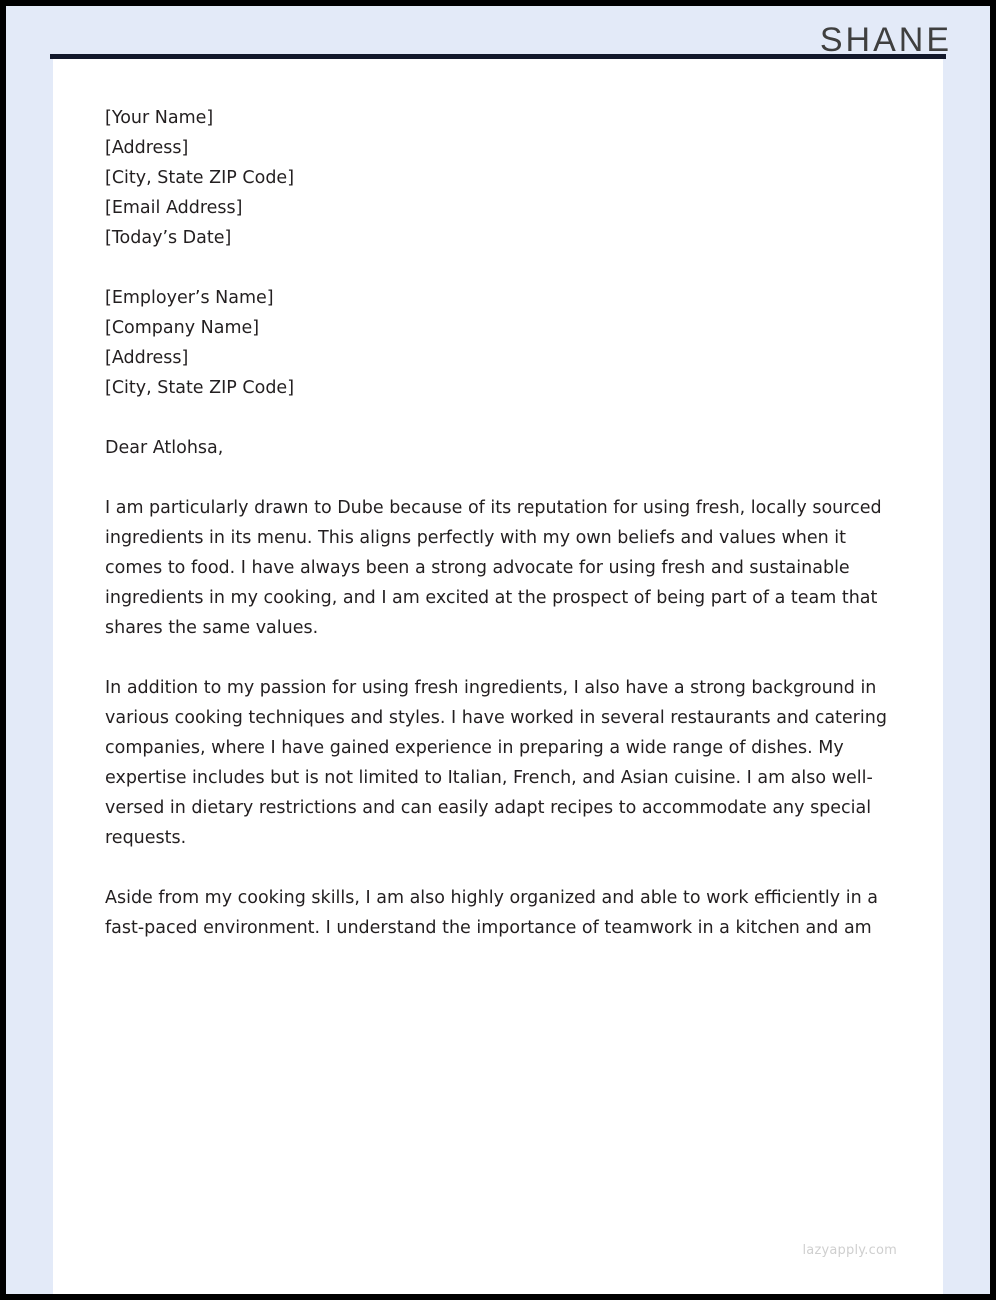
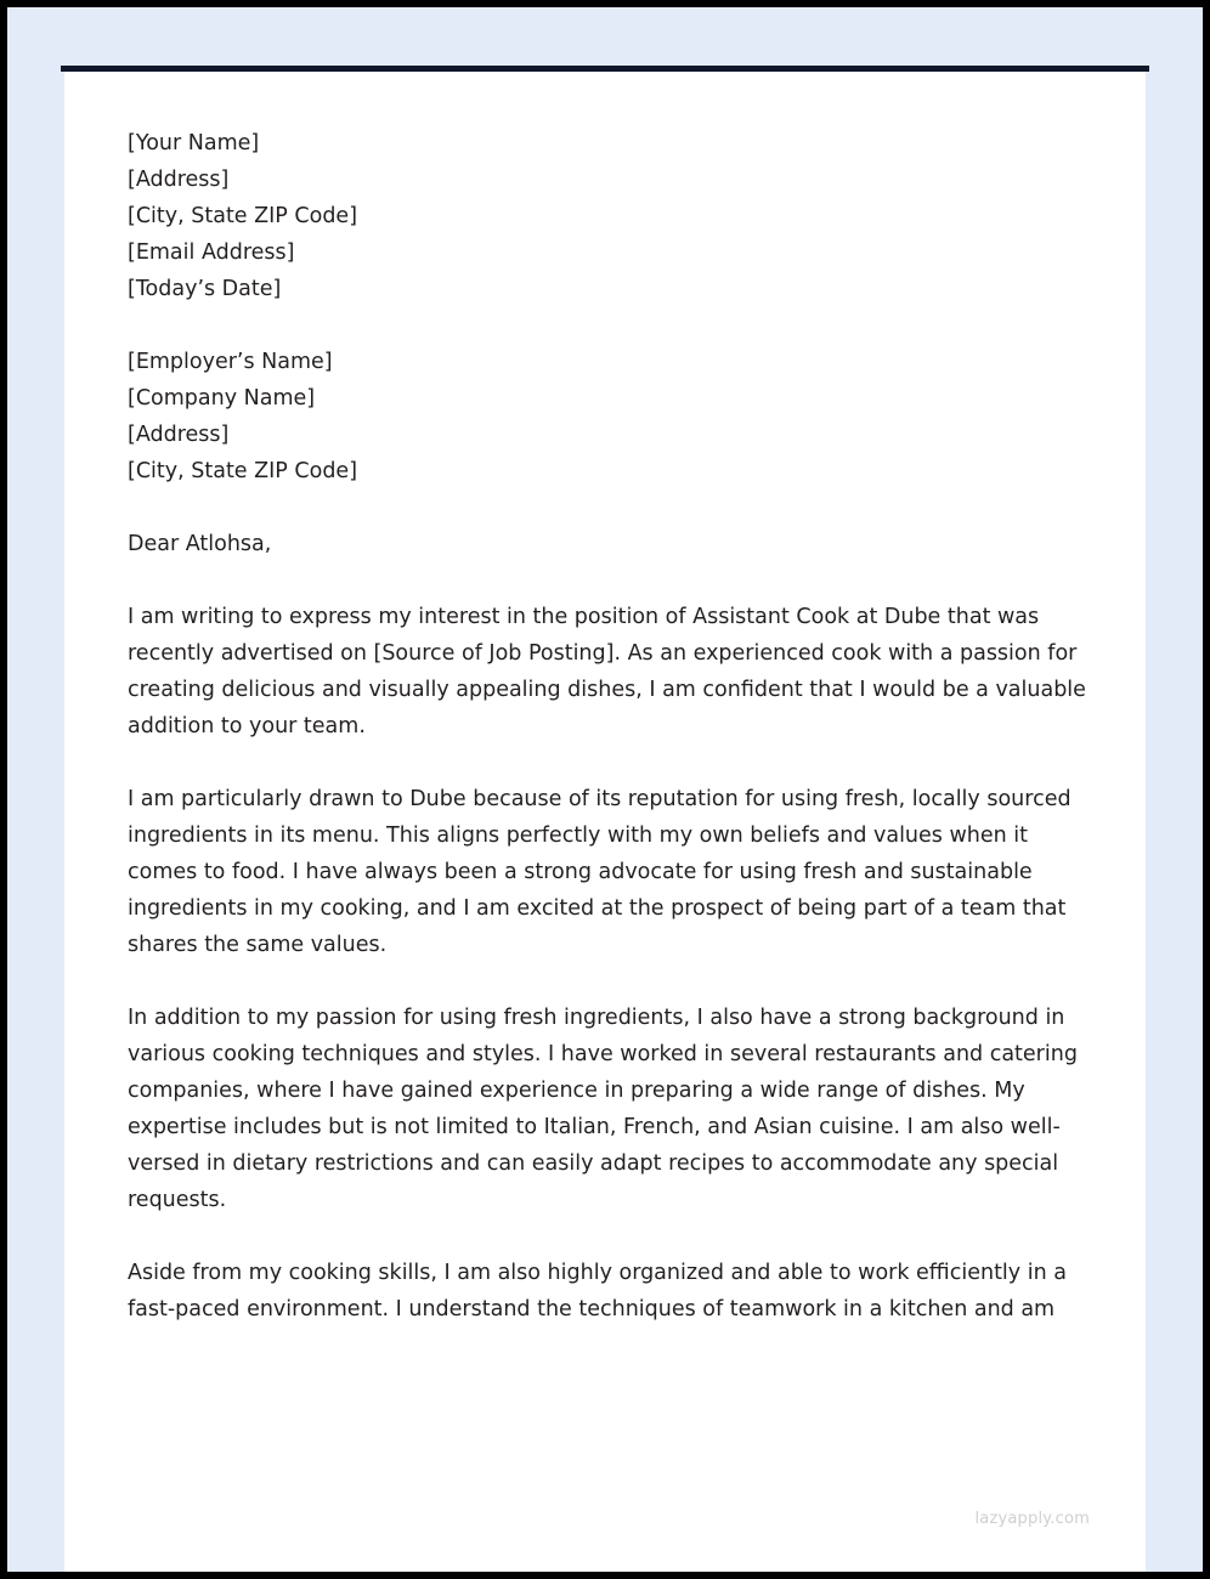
- SHANE
  [Your Name]
  [Address]
  [City, State ZIP Code]
  [Email Address]
  [Today’s Date]
  [Employer’s Name]
  [Company Name]
  [Address]
  [City, State ZIP Code]
  Dear Atlohsa,
+ I am writing to express my interest in the position of Assistant Cook at Dube that was recently advertised on [Source of Job Posting]. As an experienced cook with a passion for creating delicious and visually appealing dishes, I am confident that I would be a valuable addition to your team.
  I am particularly drawn to Dube because of its reputation for using fresh, locally sourced ingredients in its menu. This aligns perfectly with my own beliefs and values when it comes to food. I have always been a strong advocate for using fresh and sustainable ingredients in my cooking, and I am excited at the prospect of being part of a team that shares the same values.
  In addition to my passion for using fresh ingredients, I also have a strong background in various cooking techniques and styles. I have worked in several restaurants and catering companies, where I have gained experience in preparing a wide range of dishes. My expertise includes but is not limited to Italian, French, and Asian cuisine. I am also well-versed in dietary restrictions and can easily adapt recipes to accommodate any special requests.
- Aside from my cooking skills, I am also highly organized and able to work efficiently in a fast-paced environment. I understand the importance of teamwork in a kitchen and am
+ Aside from my cooking skills, I am also highly organized and able to work efficiently in a fast-paced environment. I understand the techniques of teamwork in a kitchen and am
  lazyapply.com
